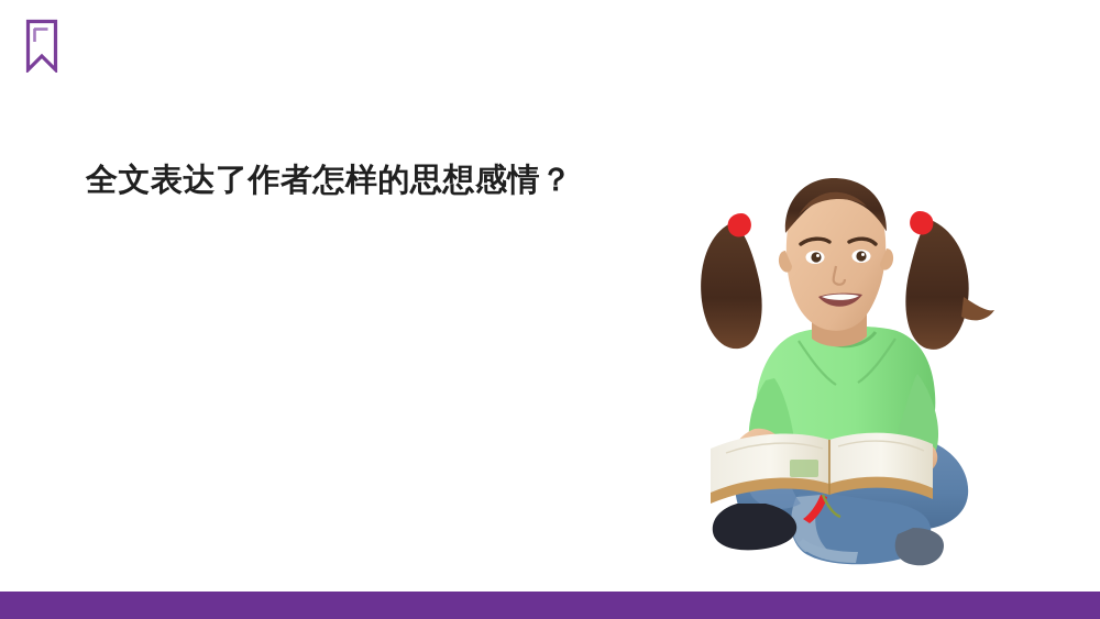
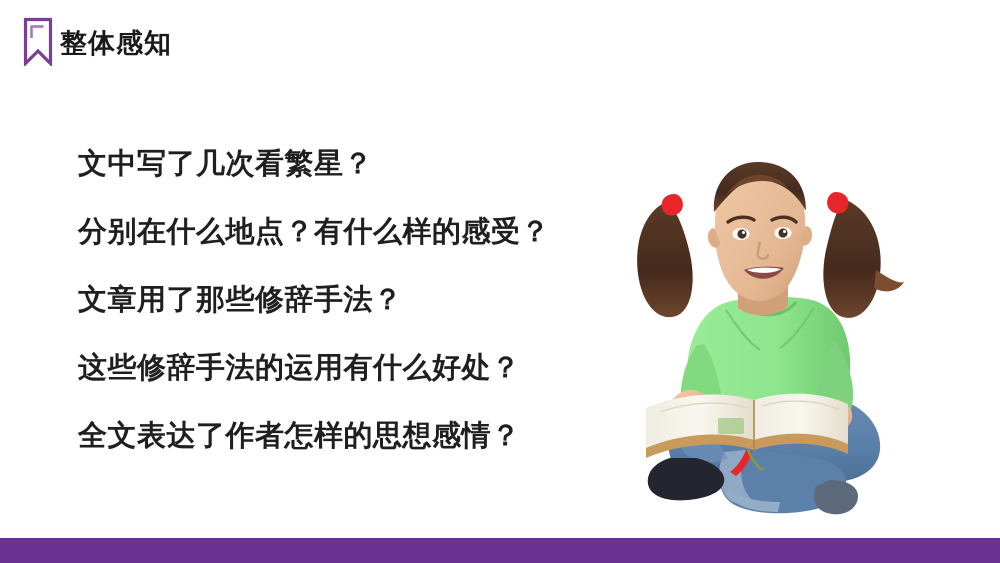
+ 整体感知
+ 文中写了几次看繁星？
+ 分别在什么地点？有什么样的感受？
+ 文章用了那些修辞手法？
+ 这些修辞手法的运用有什么好处？
  全文表达了作者怎样的思想感情？
